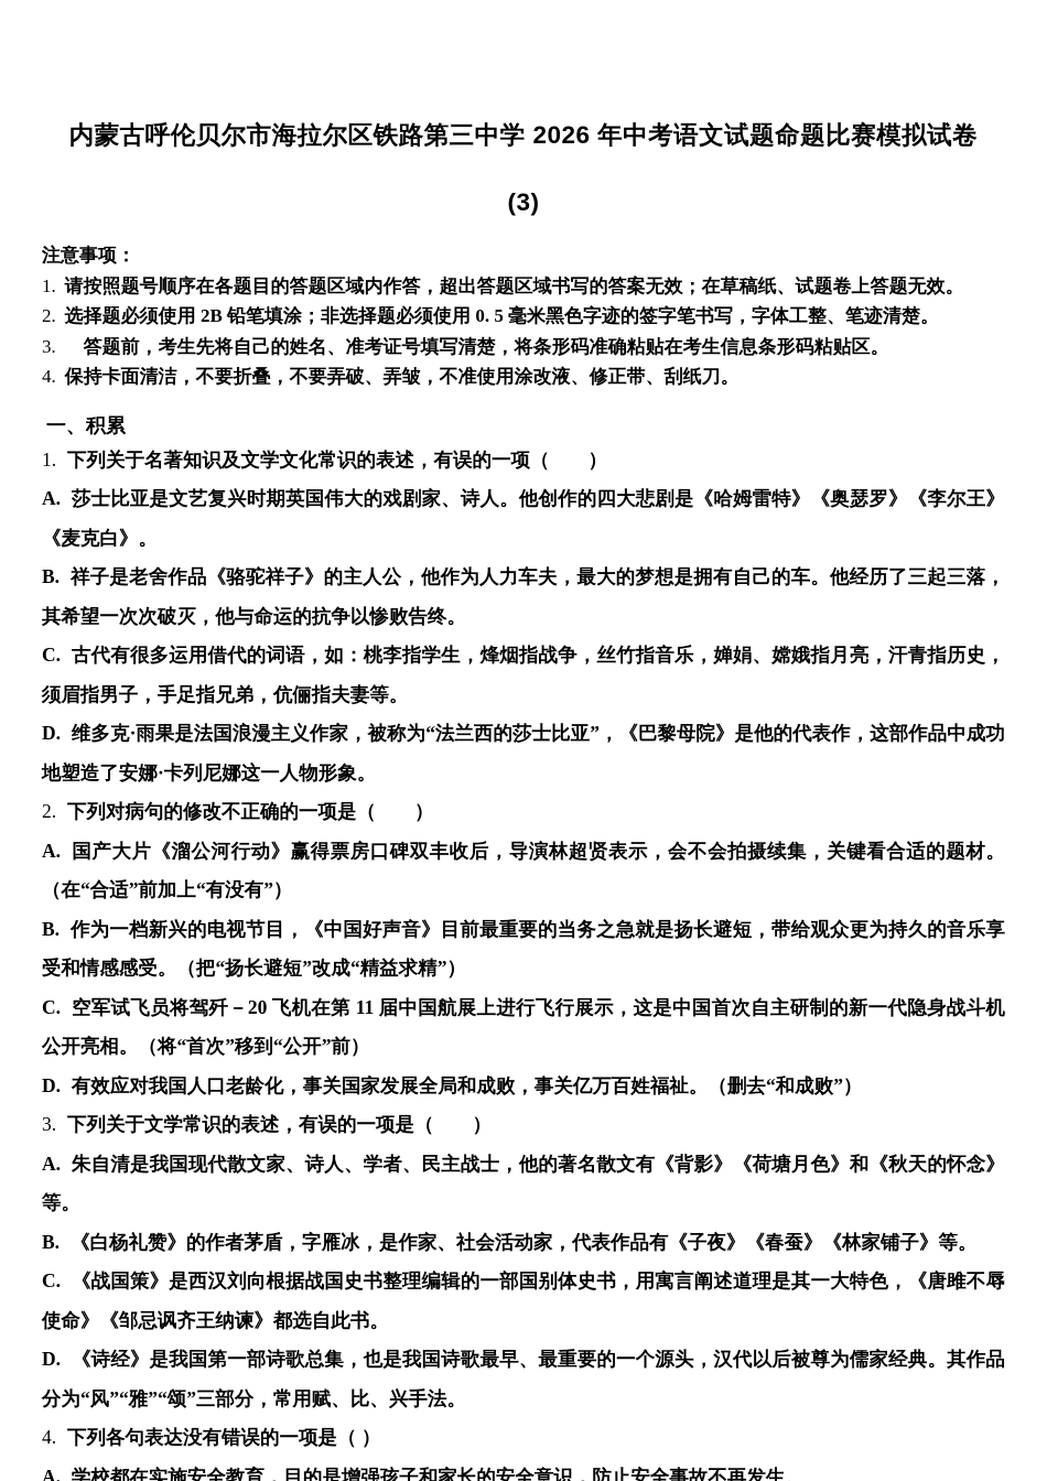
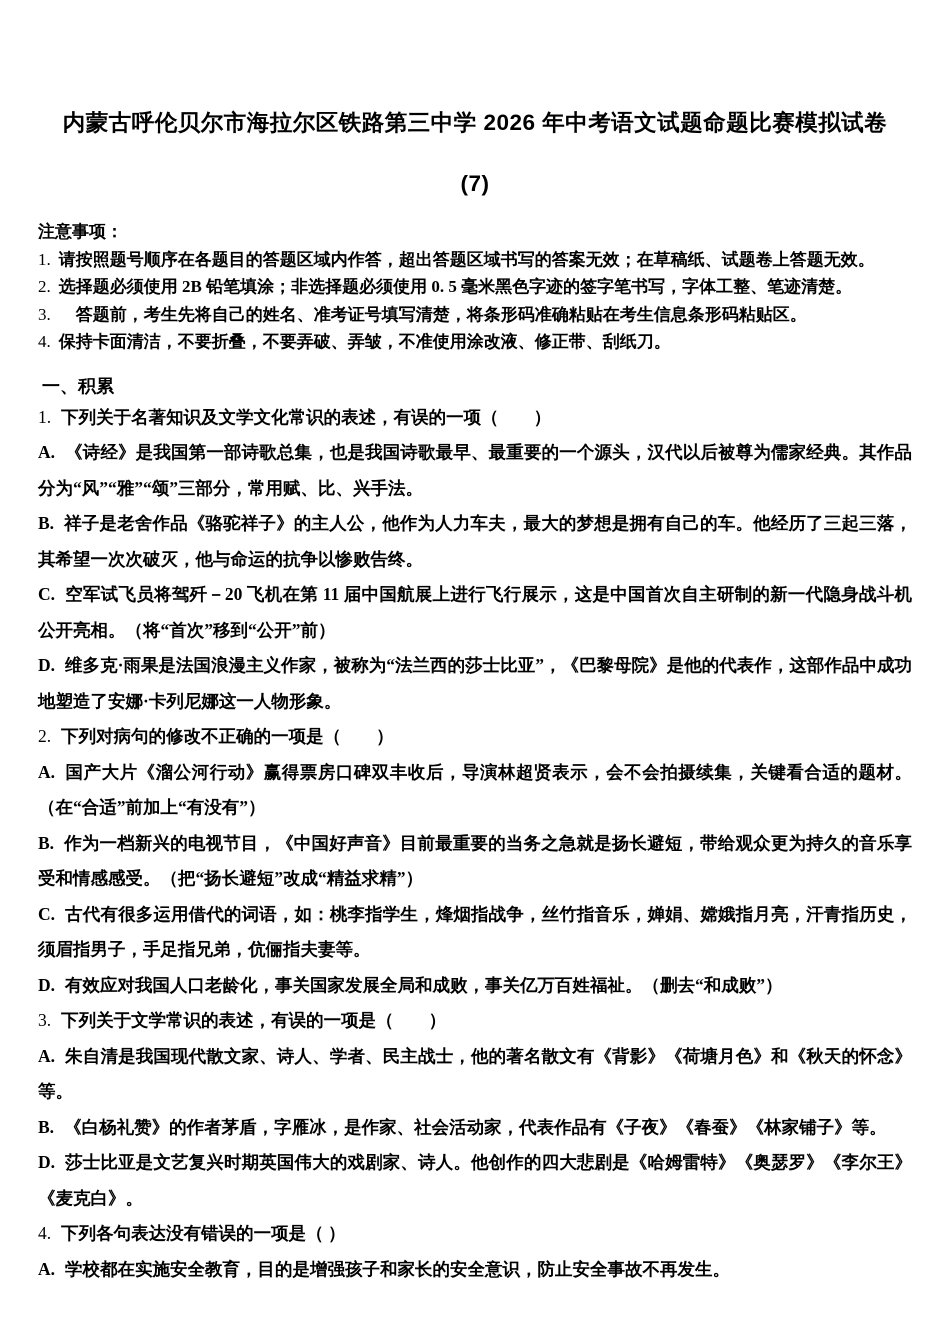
  内蒙古呼伦贝尔市海拉尔区铁路第三中学 2026 年中考语文试题命题比赛模拟试卷
- (3)
+ (7)
  注意事项：
  1. 请按照题号顺序在各题目的答题区域内作答，超出答题区域书写的答案无效；在草稿纸、试题卷上答题无效。
  2. 选择题必须使用 2B 铅笔填涂；非选择题必须使用 0. 5 毫米黑色字迹的签字笔书写，字体工整、笔迹清楚。
  3. 答题前，考生先将自己的姓名、准考证号填写清楚，将条形码准确粘贴在考生信息条形码粘贴区。
  4. 保持卡面清洁，不要折叠，不要弄破、弄皱，不准使用涂改液、修正带、刮纸刀。
  一、积累
  1. 下列关于名著知识及文学文化常识的表述，有误的一项（ ）
- A. 莎士比亚是文艺复兴时期英国伟大的戏剧家、诗人。他创作的四大悲剧是《哈姆雷特》《奥瑟罗》《李尔王》《麦克白》。
+ A. 《诗经》是我国第一部诗歌总集，也是我国诗歌最早、最重要的一个源头，汉代以后被尊为儒家经典。其作品分为“风”“雅”“颂”三部分，常用赋、比、兴手法。
  B. 祥子是老舍作品《骆驼祥子》的主人公，他作为人力车夫，最大的梦想是拥有自己的车。他经历了三起三落，其希望一次次破灭，他与命运的抗争以惨败告终。
- C. 古代有很多运用借代的词语，如：桃李指学生，烽烟指战争，丝竹指音乐，婵娟、嫦娥指月亮，汗青指历史，须眉指男子，手足指兄弟，伉俪指夫妻等。
+ C. 空军试飞员将驾歼－20 飞机在第 11 届中国航展上进行飞行展示，这是中国首次自主研制的新一代隐身战斗机公开亮相。（将“首次”移到“公开”前）
  D. 维多克·雨果是法国浪漫主义作家，被称为“法兰西的莎士比亚”，《巴黎母院》是他的代表作，这部作品中成功地塑造了安娜·卡列尼娜这一人物形象。
  2. 下列对病句的修改不正确的一项是（ ）
  A. 国产大片《溜公河行动》赢得票房口碑双丰收后，导演林超贤表示，会不会拍摄续集，关键看合适的题材。（在“合适”前加上“有没有”）
  B. 作为一档新兴的电视节目，《中国好声音》目前最重要的当务之急就是扬长避短，带给观众更为持久的音乐享受和情感感受。（把“扬长避短”改成“精益求精”）
- C. 空军试飞员将驾歼－20 飞机在第 11 届中国航展上进行飞行展示，这是中国首次自主研制的新一代隐身战斗机公开亮相。（将“首次”移到“公开”前）
+ C. 古代有很多运用借代的词语，如：桃李指学生，烽烟指战争，丝竹指音乐，婵娟、嫦娥指月亮，汗青指历史，须眉指男子，手足指兄弟，伉俪指夫妻等。
  D. 有效应对我国人口老龄化，事关国家发展全局和成败，事关亿万百姓福祉。（删去“和成败”）
  3. 下列关于文学常识的表述，有误的一项是（ ）
  A. 朱自清是我国现代散文家、诗人、学者、民主战士，他的著名散文有《背影》《荷塘月色》和《秋天的怀念》等。
  B. 《白杨礼赞》的作者茅盾，字雁冰，是作家、社会活动家，代表作品有《子夜》《春蚕》《林家铺子》等。
- C. 《战国策》是西汉刘向根据战国史书整理编辑的一部国别体史书，用寓言阐述道理是其一大特色，《唐雎不辱使命》《邹忌讽齐王纳谏》都选自此书。
- D. 《诗经》是我国第一部诗歌总集，也是我国诗歌最早、最重要的一个源头，汉代以后被尊为儒家经典。其作品分为“风”“雅”“颂”三部分，常用赋、比、兴手法。
+ D. 莎士比亚是文艺复兴时期英国伟大的戏剧家、诗人。他创作的四大悲剧是《哈姆雷特》《奥瑟罗》《李尔王》《麦克白》。
  4. 下列各句表达没有错误的一项是（ ）
  A. 学校都在实施安全教育，目的是增强孩子和家长的安全意识，防止安全事故不再发生。
